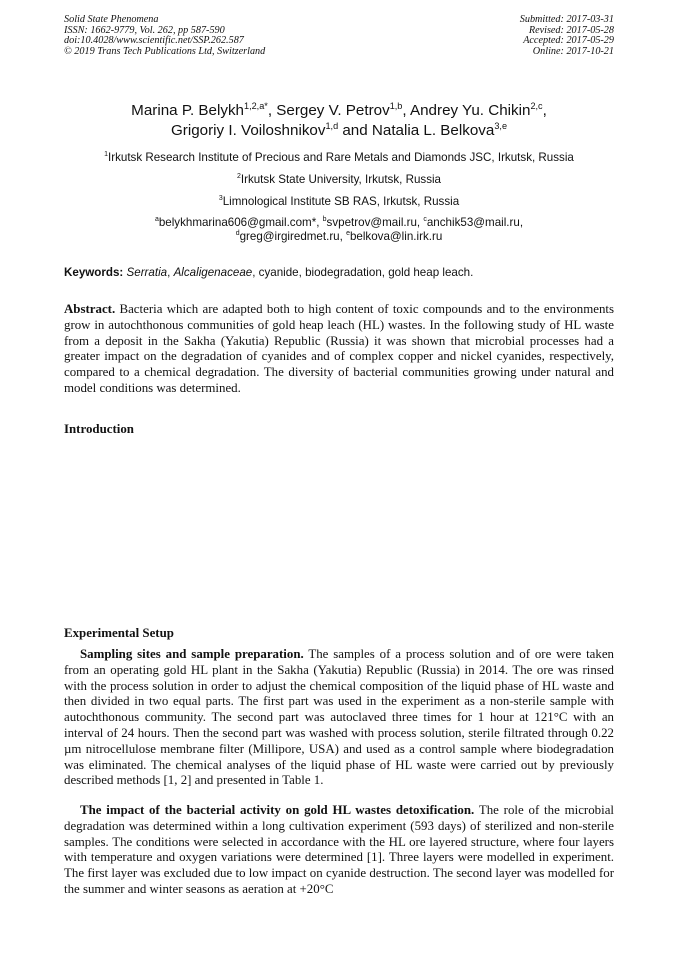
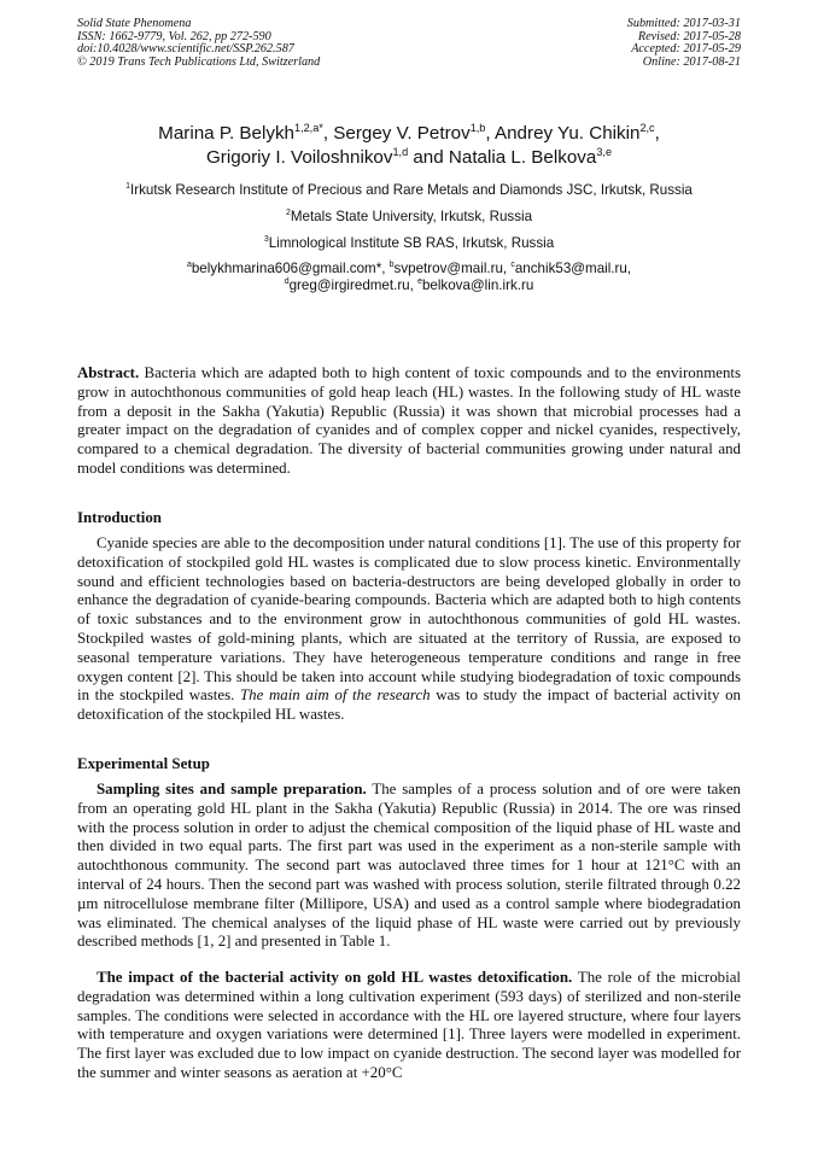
  Solid State Phenomena
- ISSN: 1662-9779, Vol. 262, pp 587-590
+ ISSN: 1662-9779, Vol. 262, pp 272-590
  doi:10.4028/www.scientific.net/SSP.262.587
  © 2019 Trans Tech Publications Ltd, Switzerland
  Submitted: 2017-03-31
  Revised: 2017-05-28
  Accepted: 2017-05-29
- Online: 2017-10-21
+ Online: 2017-08-21
  Marina P. Belykh1,2,a*, Sergey V. Petrov1,b, Andrey Yu. Chikin2,c,
  Grigoriy I. Voiloshnikov1,d and Natalia L. Belkova3,e
  Irkutsk Research Institute of Precious and Rare Metals and Diamonds JSC, Irkutsk, Russia
- Irkutsk State University, Irkutsk, Russia
+ Metals State University, Irkutsk, Russia
  Limnological Institute SB RAS, Irkutsk, Russia
  belykhmarina606@gmail.com*, svpetrov@mail.ru, anchik53@mail.ru,
  greg@irgiredmet.ru, belkova@lin.irk.ru
- Keywords: Serratia, Alcaligenaceae, cyanide, biodegradation, gold heap leach.
  Abstract. Bacteria which are adapted both to high content of toxic compounds and to the environments grow in autochthonous communities of gold heap leach (HL) wastes. In the following study of HL waste from a deposit in the Sakha (Yakutia) Republic (Russia) it was shown that microbial processes had a greater impact on the degradation of cyanides and of complex copper and nickel cyanides, respectively, compared to a chemical degradation. The diversity of bacterial communities growing under natural and model conditions was determined.
  Introduction
+ Cyanide species are able to the decomposition under natural conditions [1]. The use of this property for detoxification of stockpiled gold HL wastes is complicated due to slow process kinetic. Environmentally sound and efficient technologies based on bacteria-destructors are being developed globally in order to enhance the degradation of cyanide-bearing compounds. Bacteria which are adapted both to high contents of toxic substances and to the environment grow in autochthonous communities of gold HL wastes. Stockpiled wastes of gold-mining plants, which are situated at the territory of Russia, are exposed to seasonal temperature variations. They have heterogeneous temperature conditions and range in free oxygen content [2]. This should be taken into account while studying biodegradation of toxic compounds in the stockpiled wastes. The main aim of the research was to study the impact of bacterial activity on detoxification of the stockpiled HL wastes.
  Experimental Setup
  Sampling sites and sample preparation. The samples of a process solution and of ore were taken from an operating gold HL plant in the Sakha (Yakutia) Republic (Russia) in 2014. The ore was rinsed with the process solution in order to adjust the chemical composition of the liquid phase of HL waste and then divided in two equal parts. The first part was used in the experiment as a non-sterile sample with autochthonous community. The second part was autoclaved three times for 1 hour at 121°C with an interval of 24 hours. Then the second part was washed with process solution, sterile filtrated through 0.22 µm nitrocellulose membrane filter (Millipore, USA) and used as a control sample where biodegradation was eliminated. The chemical analyses of the liquid phase of HL waste were carried out by previously described methods [1, 2] and presented in Table 1.
  The impact of the bacterial activity on gold HL wastes detoxification. The role of the microbial degradation was determined within a long cultivation experiment (593 days) of sterilized and non-sterile samples. The conditions were selected in accordance with the HL ore layered structure, where four layers with temperature and oxygen variations were determined [1]. Three layers were modelled in experiment. The first layer was excluded due to low impact on cyanide destruction. The second layer was modelled for the summer and winter seasons as aeration at +20°C
